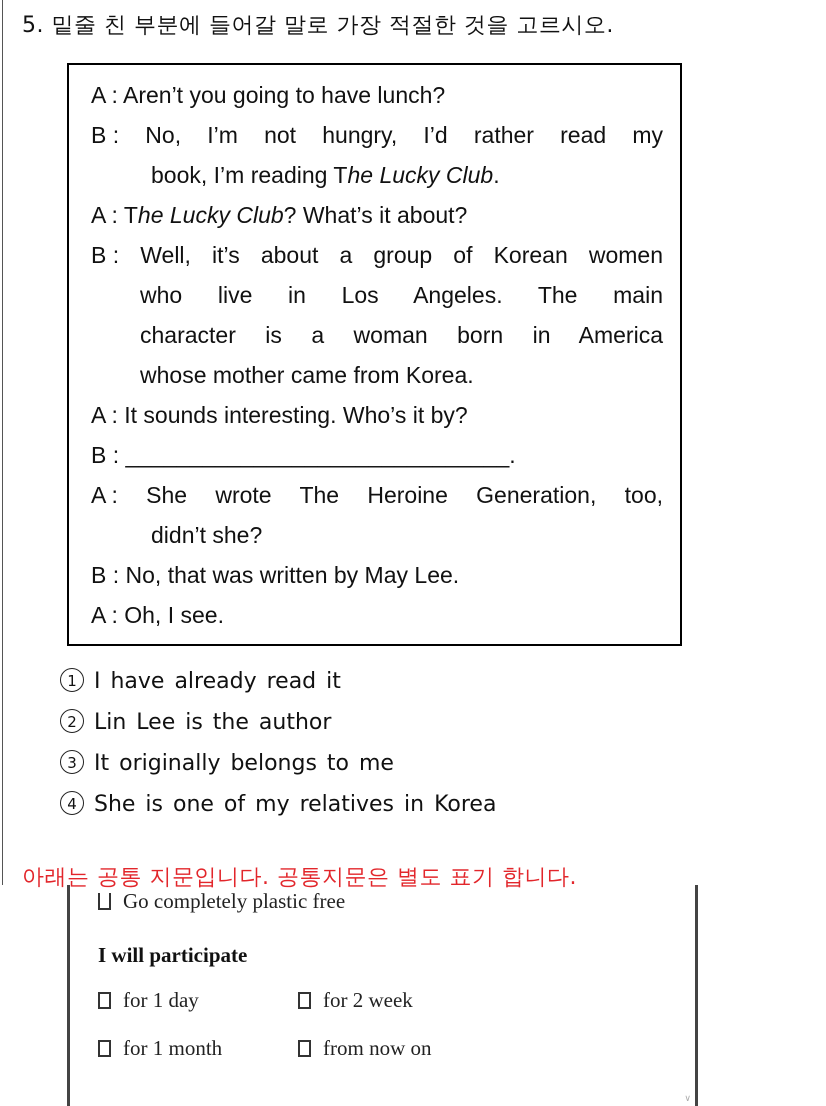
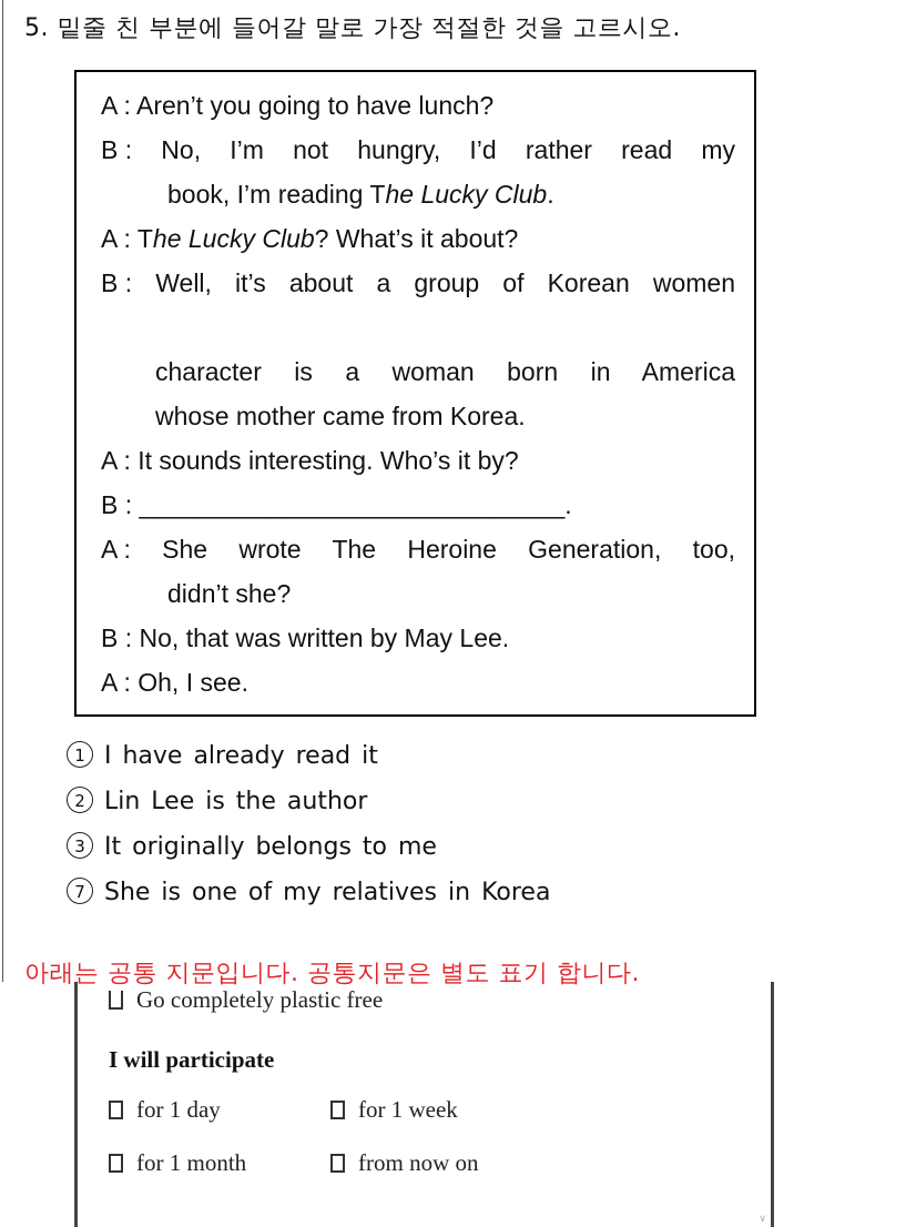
  5. 밑줄 친 부분에 들어갈 말로 가장 적절한 것을 고르시오.
  A : Aren’t you going to have lunch?
  B : No, I’m not hungry, I’d rather read my
  book, I’m reading The Lucky Club.
  A : The Lucky Club? What’s it about?
  B : Well, it’s about a group of Korean women
- who live in Los Angeles. The main
  character is a woman born in America
  whose mother came from Korea.
  A : It sounds interesting. Who’s it by?
  B : ______________________________.
  A : She wrote The Heroine Generation, too,
  didn’t she?
  B : No, that was written by May Lee.
  A : Oh, I see.
  1 I have already read it
  2 Lin Lee is the author
  3 It originally belongs to me
- 4 She is one of my relatives in Korea
+ 7 She is one of my relatives in Korea
  아래는 공통 지문입니다. 공통지문은 별도 표기 합니다.
  Go completely plastic free
  I will participate
  for 1 day
- for 2 week
+ for 1 week
  for 1 month
  from now on
  ∨
